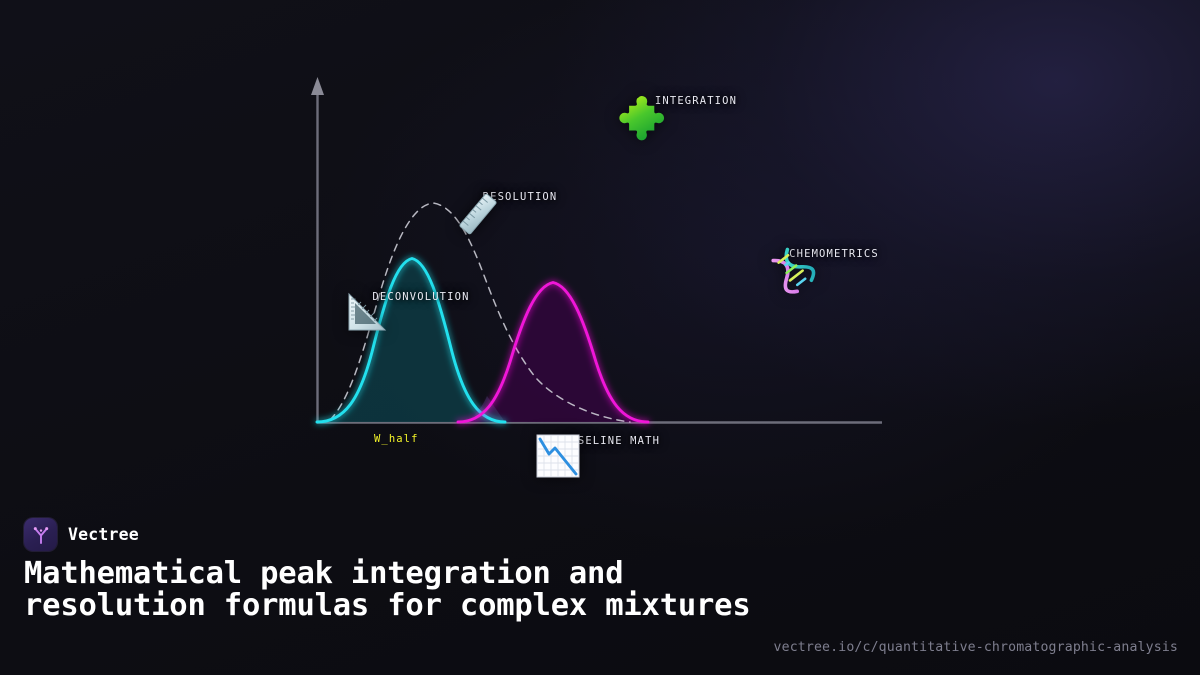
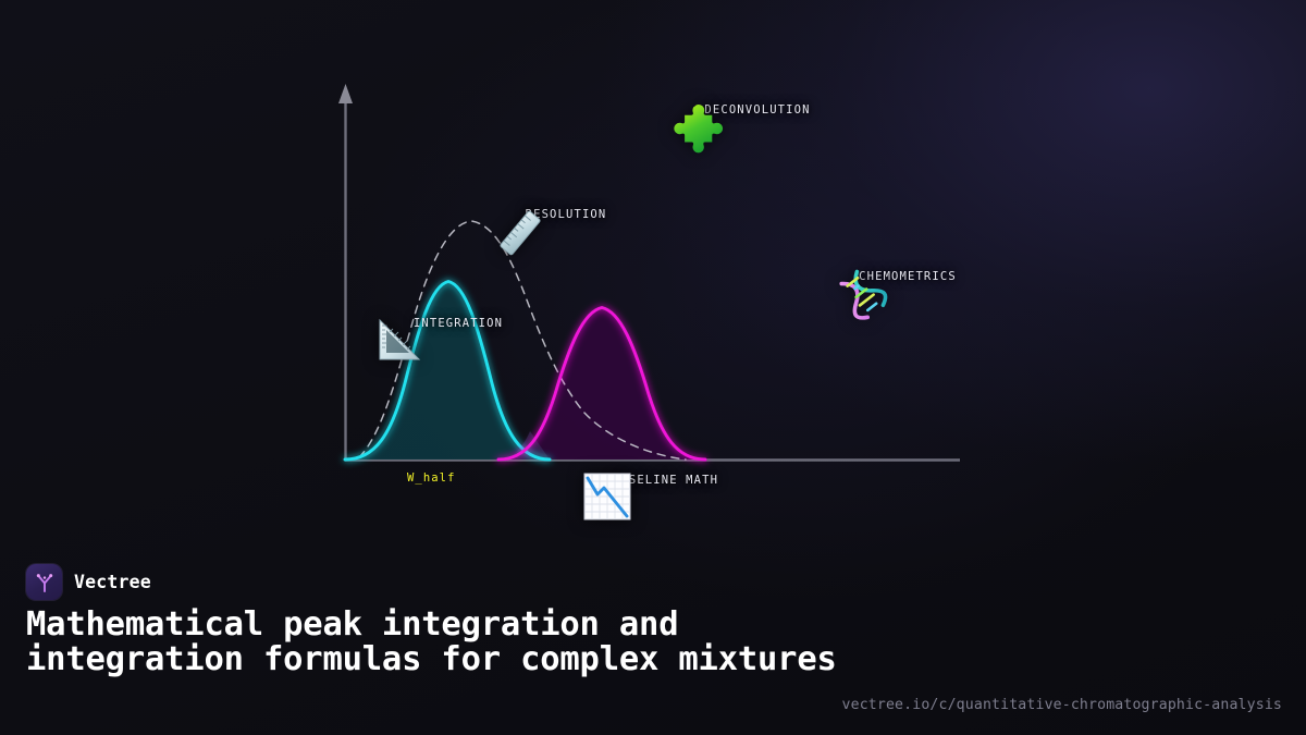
  W_half
- DECONVOLUTION
+ INTEGRATION
  ESOLUTION
- INTEGRATION
+ DECONVOLUTION
  CHEMOMETRICS
  SELINE MATH
  Vectree
- Mathematical peak integration and resolution formulas for complex mixtures
+ Mathematical peak integration and integration formulas for complex mixtures
  vectree.io/c/quantitative-chromatographic-analysis
